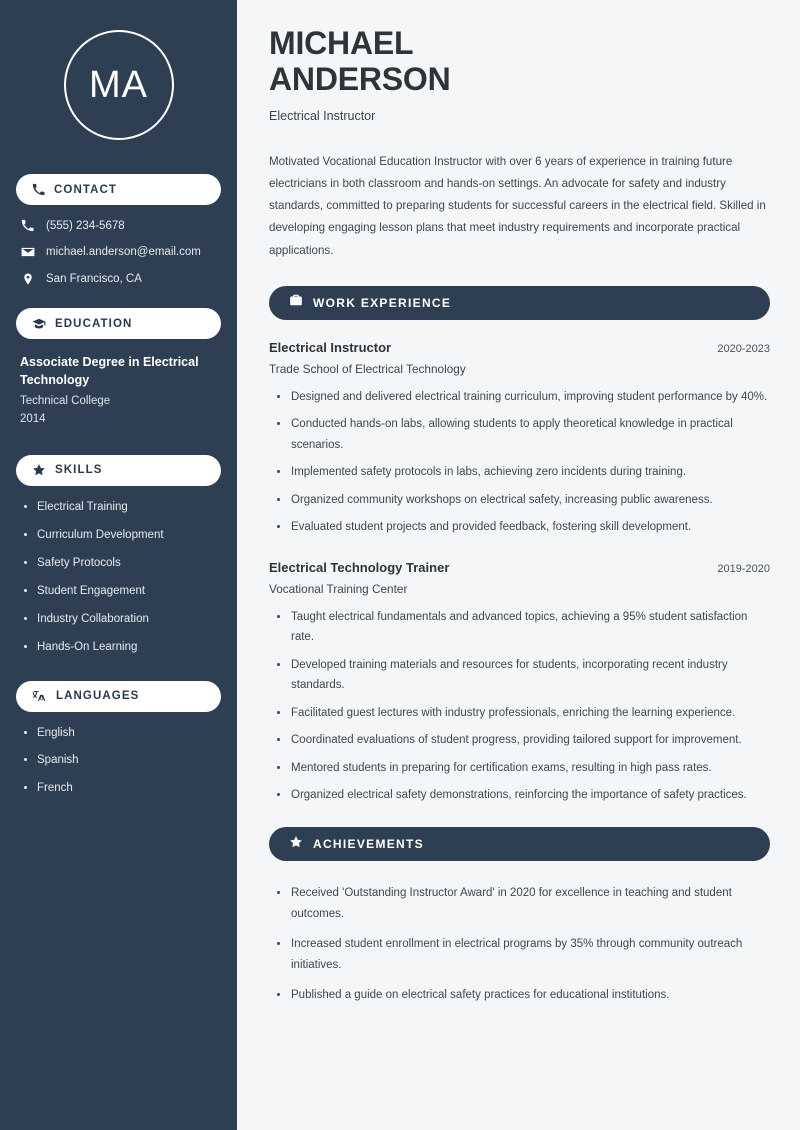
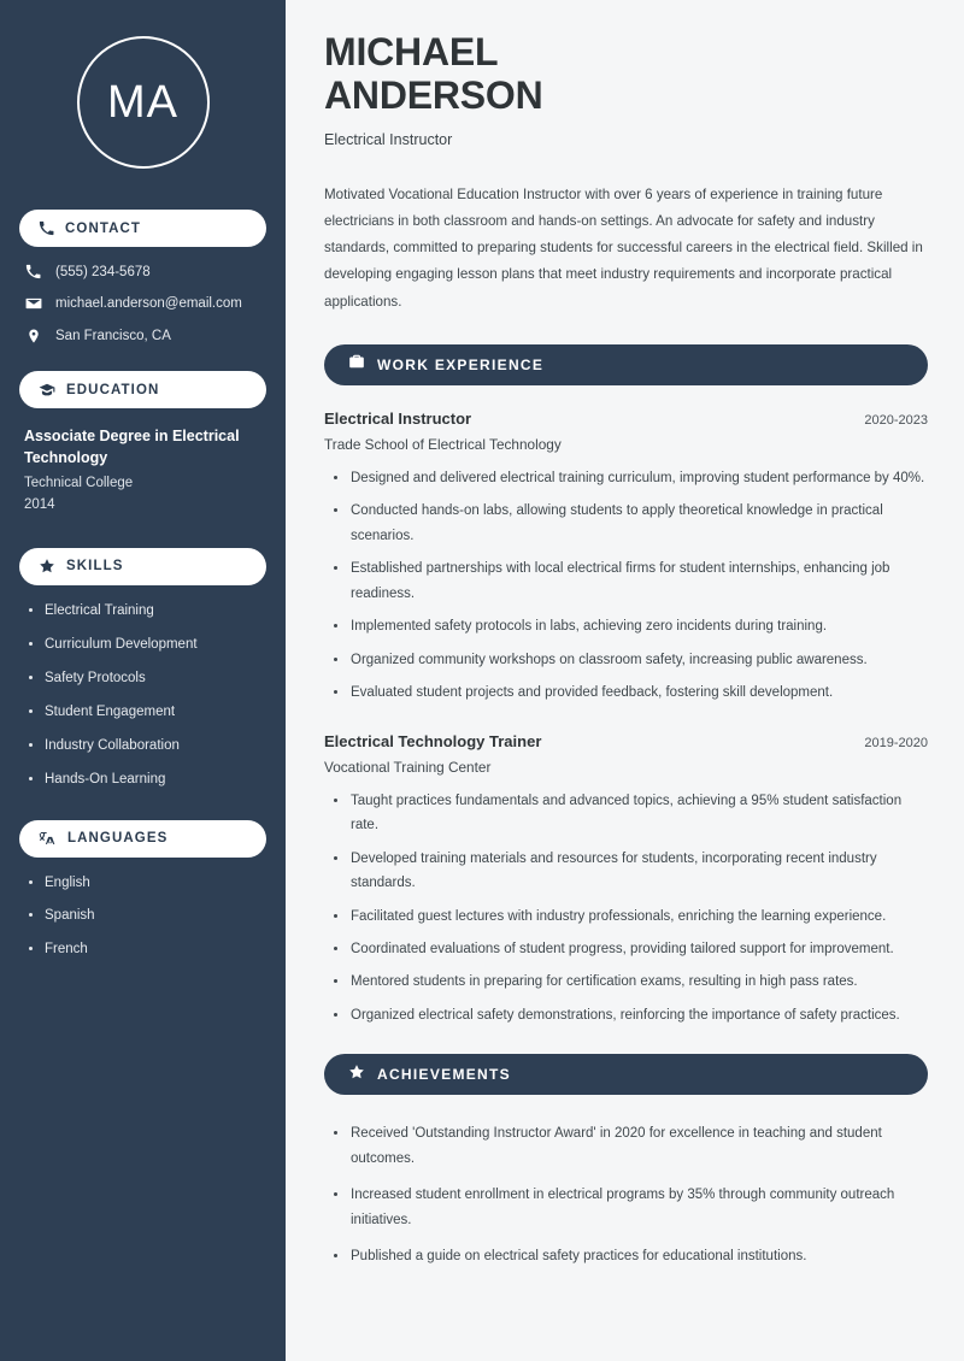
  MA
  CONTACT
  (555) 234-5678
  michael.anderson@email.com
  San Francisco, CA
  EDUCATION
  Associate Degree in Electrical Technology
  Technical College
  2014
  SKILLS
  Electrical Training
  Curriculum Development
  Safety Protocols
  Student Engagement
  Industry Collaboration
  Hands-On Learning
  LANGUAGES
  English
  Spanish
  French
  MICHAEL
  ANDERSON
  Electrical Instructor
  Motivated Vocational Education Instructor with over 6 years of experience in training future electricians in both classroom and hands-on settings. An advocate for safety and industry standards, committed to preparing students for successful careers in the electrical field. Skilled in developing engaging lesson plans that meet industry requirements and incorporate practical applications.
  WORK EXPERIENCE
  Electrical Instructor
  2020-2023
  Trade School of Electrical Technology
  Designed and delivered electrical training curriculum, improving student performance by 40%.
  Conducted hands-on labs, allowing students to apply theoretical knowledge in practical scenarios.
+ Established partnerships with local electrical firms for student internships, enhancing job readiness.
  Implemented safety protocols in labs, achieving zero incidents during training.
- Organized community workshops on electrical safety, increasing public awareness.
+ Organized community workshops on classroom safety, increasing public awareness.
  Evaluated student projects and provided feedback, fostering skill development.
  Electrical Technology Trainer
  2019-2020
  Vocational Training Center
- Taught electrical fundamentals and advanced topics, achieving a 95% student satisfaction rate.
+ Taught practices fundamentals and advanced topics, achieving a 95% student satisfaction rate.
  Developed training materials and resources for students, incorporating recent industry standards.
  Facilitated guest lectures with industry professionals, enriching the learning experience.
  Coordinated evaluations of student progress, providing tailored support for improvement.
  Mentored students in preparing for certification exams, resulting in high pass rates.
  Organized electrical safety demonstrations, reinforcing the importance of safety practices.
  ACHIEVEMENTS
  Received 'Outstanding Instructor Award' in 2020 for excellence in teaching and student outcomes.
  Increased student enrollment in electrical programs by 35% through community outreach initiatives.
  Published a guide on electrical safety practices for educational institutions.
